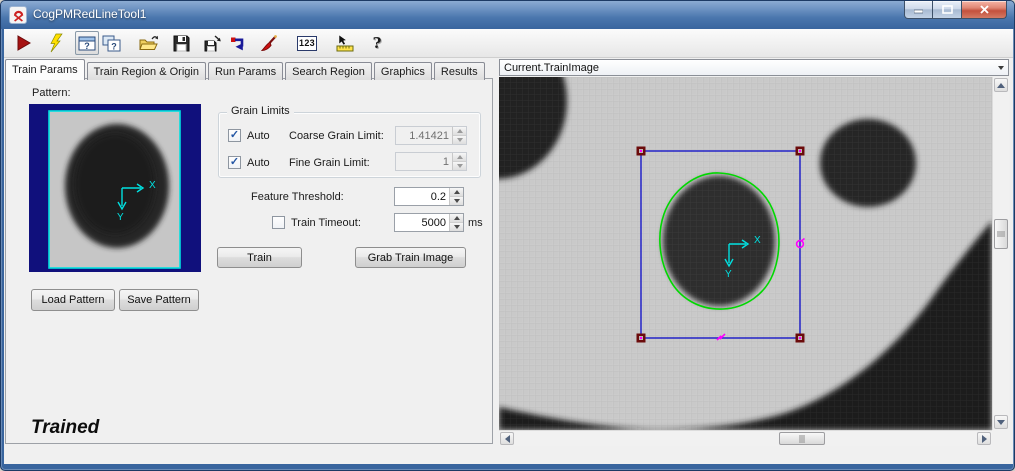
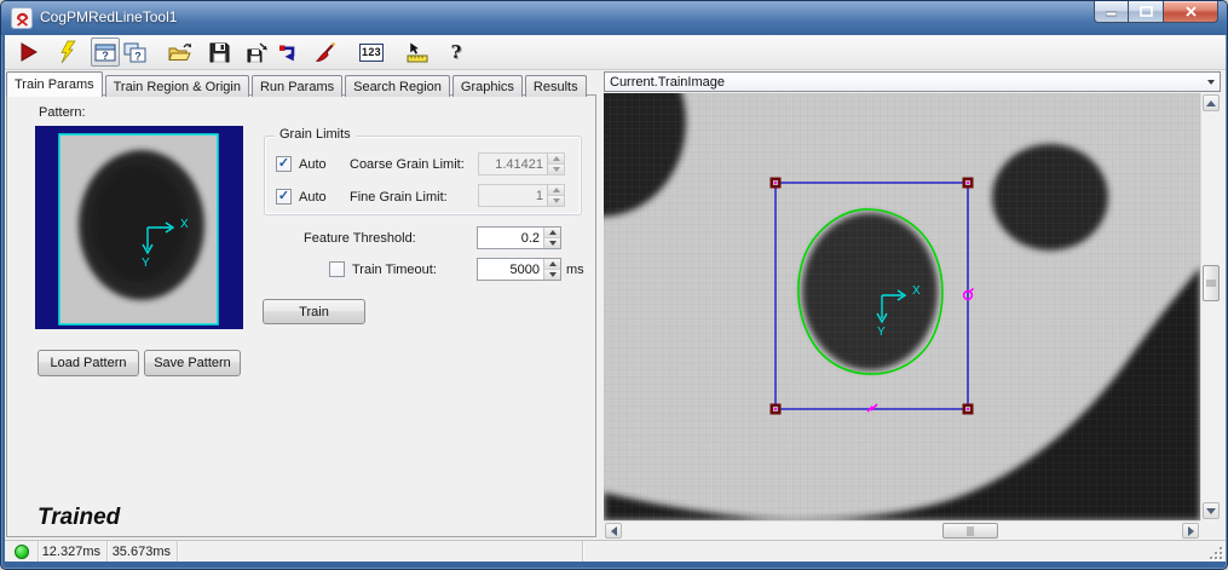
  CogPMRedLineTool1
  ?
  ?
  123
  ?
  Train Params
  Train Region & Origin
  Run Params
  Search Region
  Graphics
  Results
  Pattern:
  X
  Y
  Load Pattern
  Save Pattern
  Grain Limits
  ✓
  Auto
  Coarse Grain Limit:
  1.41421
  ✓
  Auto
  Fine Grain Limit:
  1
  Feature Threshold:
  0.2
  Train Timeout:
  5000
  ms
  Train
- Grab Train Image
  Trained
  Current.TrainImage
  X
  Y
+ 12.327ms
+ 35.673ms
